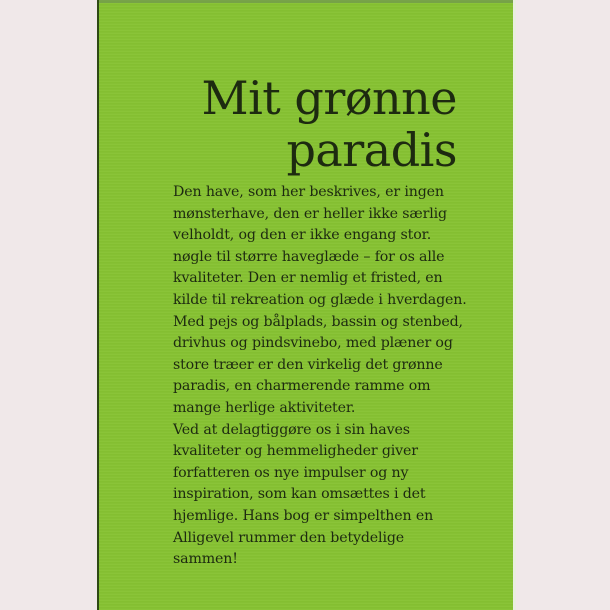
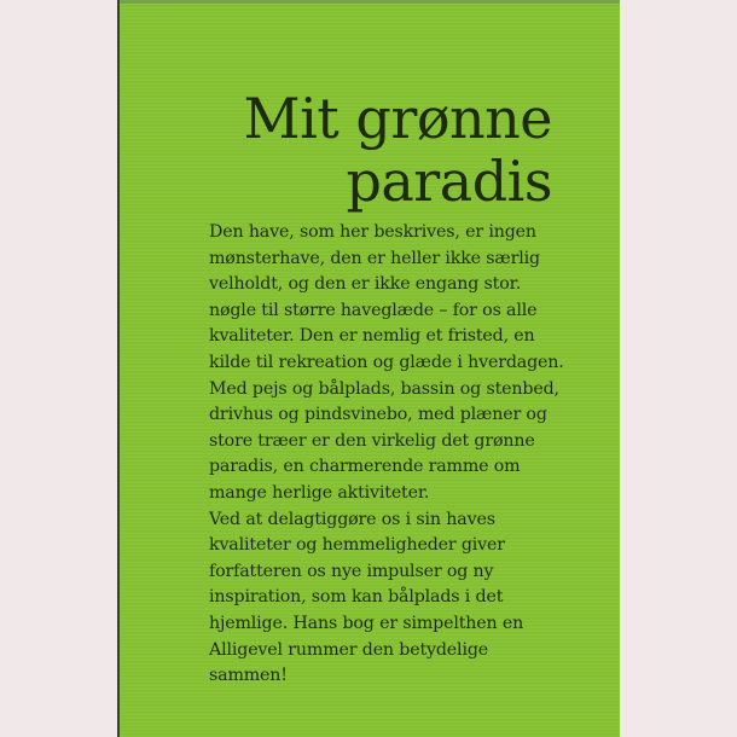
  Mit grønne
  paradis
  Den have, som her beskrives, er ingen
  mønsterhave, den er heller ikke særlig
  velholdt, og den er ikke engang stor.
  nøgle til større haveglæde – for os alle
  kvaliteter. Den er nemlig et fristed, en
  kilde til rekreation og glæde i hverdagen.
  Med pejs og bålplads, bassin og stenbed,
  drivhus og pindsvinebo, med plæner og
  store træer er den virkelig det grønne
  paradis, en charmerende ramme om
  mange herlige aktiviteter.
  Ved at delagtiggøre os i sin haves
  kvaliteter og hemmeligheder giver
  forfatteren os nye impulser og ny
- inspiration, som kan omsættes i det
+ inspiration, som kan bålplads i det
  hjemlige. Hans bog er simpelthen en
  Alligevel rummer den betydelige
  sammen!
